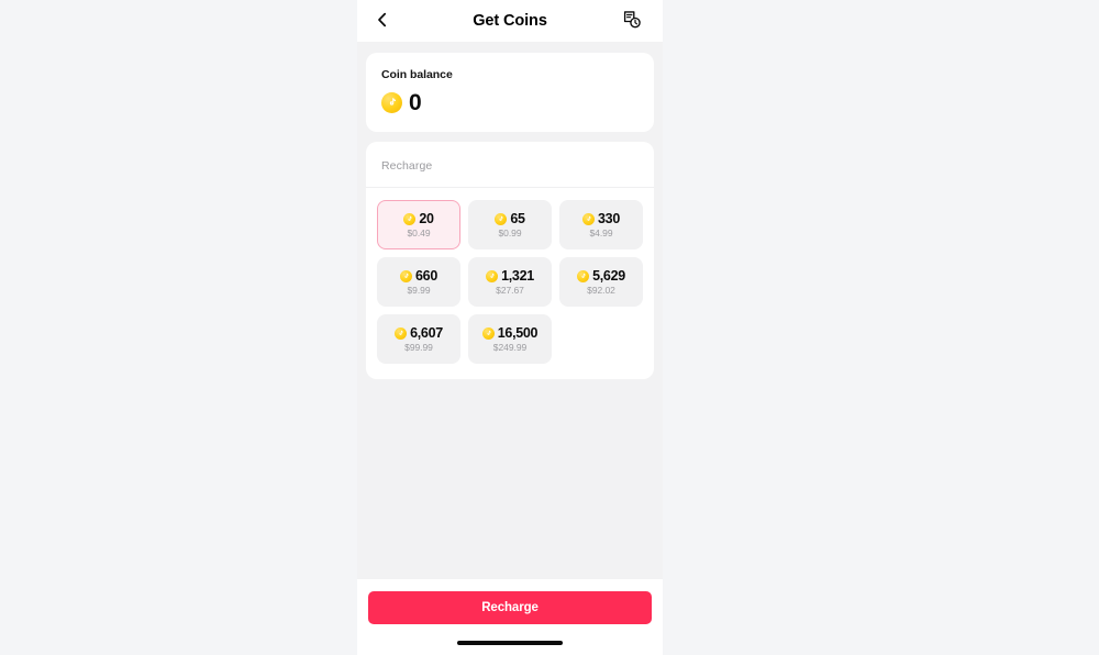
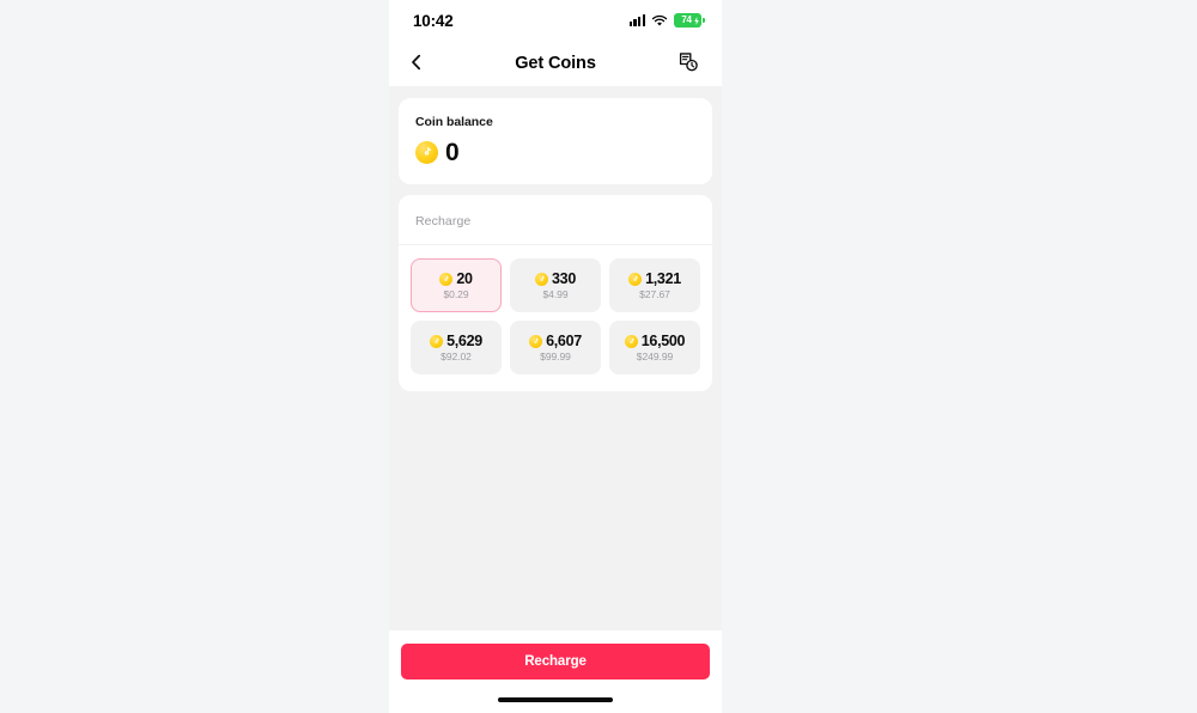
+ 10:42
+ 74
  Get Coins
  Coin balance
  0
  Recharge
  20
- $0.49
+ $0.29
- 65
- $0.99
  330
  $4.99
- 660
- $9.99
  1,321
  $27.67
  5,629
  $92.02
  6,607
  $99.99
  16,500
  $249.99
  Recharge
